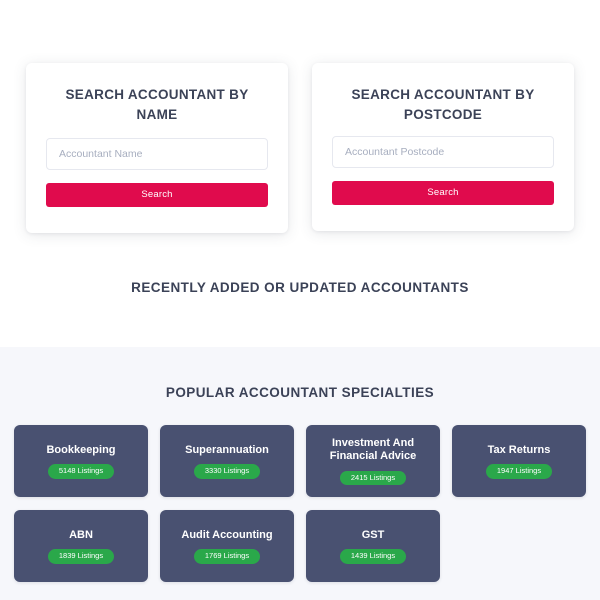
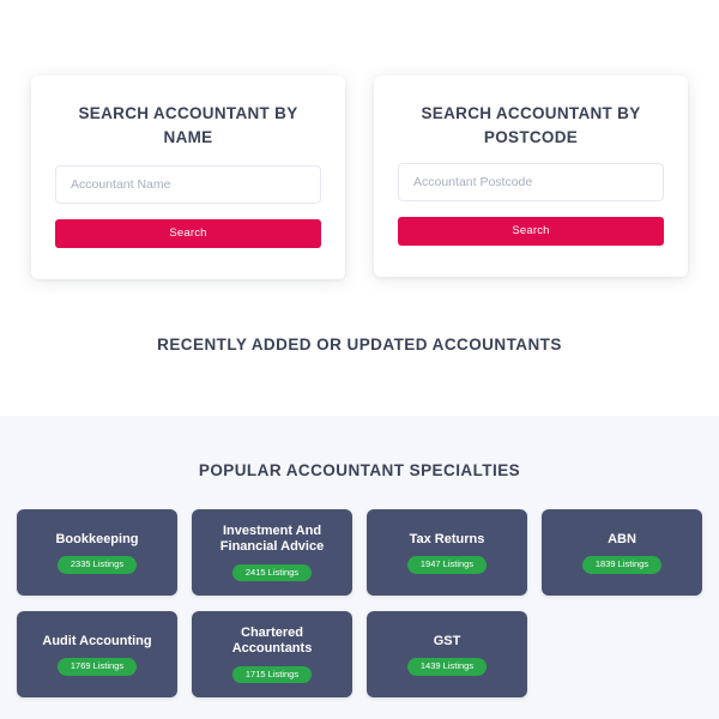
  SEARCH ACCOUNTANT BY NAME
  Accountant Name
  Search
  SEARCH ACCOUNTANT BY POSTCODE
  Accountant Postcode
  Search
  RECENTLY ADDED OR UPDATED ACCOUNTANTS
  POPULAR ACCOUNTANT SPECIALTIES
  Bookkeeping
- 5148 Listings
+ 2335 Listings
- Superannuation
- 3330 Listings
  Investment And Financial Advice
  2415 Listings
  Tax Returns
  1947 Listings
  ABN
  1839 Listings
  Audit Accounting
  1769 Listings
+ Chartered Accountants
+ 1715 Listings
  GST
  1439 Listings
